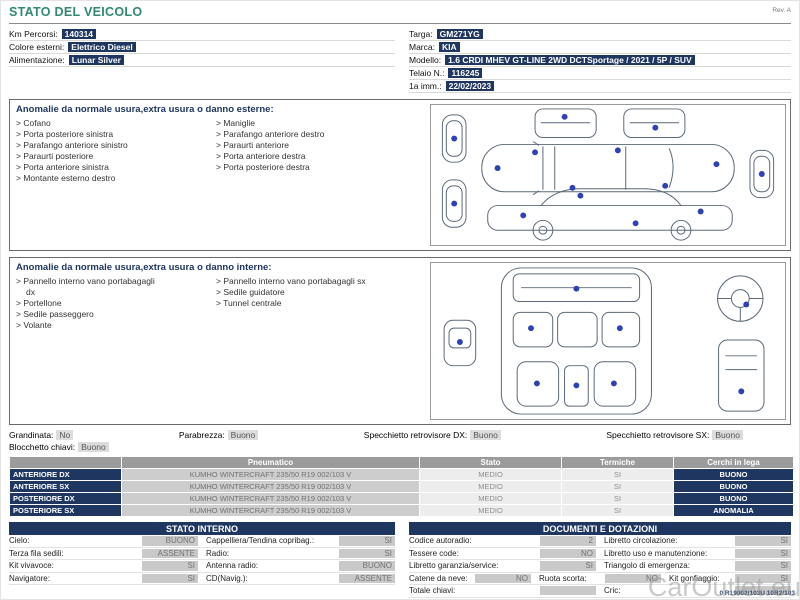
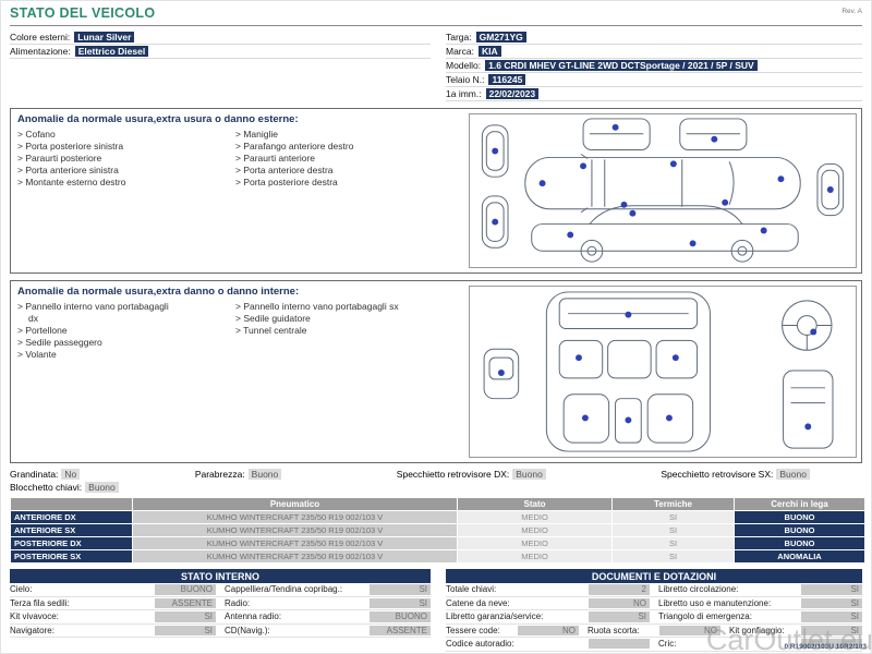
  STATO DEL VEICOLO
- Km Percorsi:
- 140314
  Colore esterni:
- Elettrico Diesel
+ Lunar Silver
  Alimentazione:
- Lunar Silver
+ Elettrico Diesel
  Targa:
  GM271YG
  Marca:
  KIA
  Modello:
  1.6 CRDI MHEV GT-LINE 2WD DCTSportage / 2021 / 5P / SUV
  Telaio N.:
  116245
  1a imm.:
  22/02/2023
  Anomalie da normale usura,extra usura o danno esterne:
  Cofano
  Porta posteriore sinistra
- Parafango anteriore sinistro
  Paraurti posteriore
  Porta anteriore sinistra
  Montante esterno destro
  Maniglie
  Parafango anteriore destro
  Paraurti anteriore
  Porta anteriore destra
  Porta posteriore destra
- Anomalie da normale usura,extra usura o danno interne:
+ Anomalie da normale usura,extra danno o danno interne:
  Pannello interno vano portabagagli dx
  Portellone
  Sedile passeggero
  Volante
  Pannello interno vano portabagagli sx
  Sedile guidatore
  Tunnel centrale
  Grandinata: No
  Parabrezza: Buono
  Specchietto retrovisore DX: Buono
  Specchietto retrovisore SX: Buono
  Blocchetto chiavi: Buono
  	Pneumatico	Stato	Termiche	Cerchi in lega
  ANTERIORE DX	KUMHO WINTERCRAFT 235/50 R19 002/103 V	MEDIO	SI	BUONO
  ANTERIORE SX	KUMHO WINTERCRAFT 235/50 R19 002/103 V	MEDIO	SI	BUONO
  POSTERIORE DX	KUMHO WINTERCRAFT 235/50 R19 002/103 V	MEDIO	SI	BUONO
  POSTERIORE SX	KUMHO WINTERCRAFT 235/50 R19 002/103 V	MEDIO	SI	ANOMALIA
  STATO INTERNO
  Cielo:
  BUONO
  Cappelliera/Tendina copribag.:
  SI
  Terza fila sedili:
  ASSENTE
  Radio:
  SI
  Kit vivavoce:
  SI
  Antenna radio:
  BUONO
  Navigatore:
  SI
  CD(Navig.):
  ASSENTE
  DOCUMENTI E DOTAZIONI
- Codice autoradio:
+ Totale chiavi:
  2
  Libretto circolazione:
  SI
- Tessere code:
+ Catene da neve:
  NO
  Libretto uso e manutenzione:
  SI
  Libretto garanzia/service:
  SI
  Triangolo di emergenza:
  SI
- Catene da neve:
+ Tessere code:
  NO
  Ruota scorta:
  NO
  Kit gonfiaggio:
  SI
- Totale chiavi:
+ Codice autoradio:
  Cric:
  CarOutlet.eu
